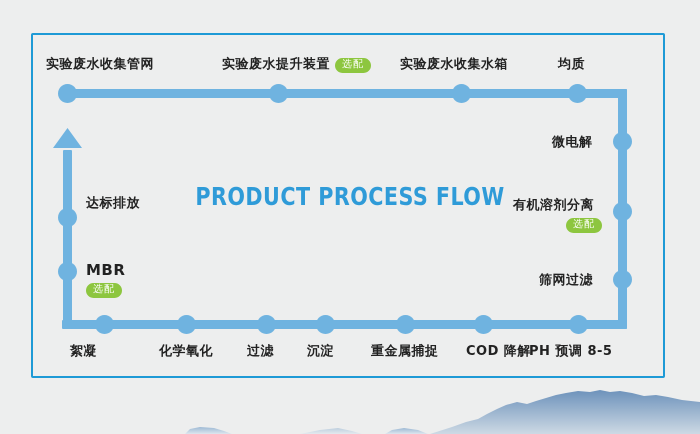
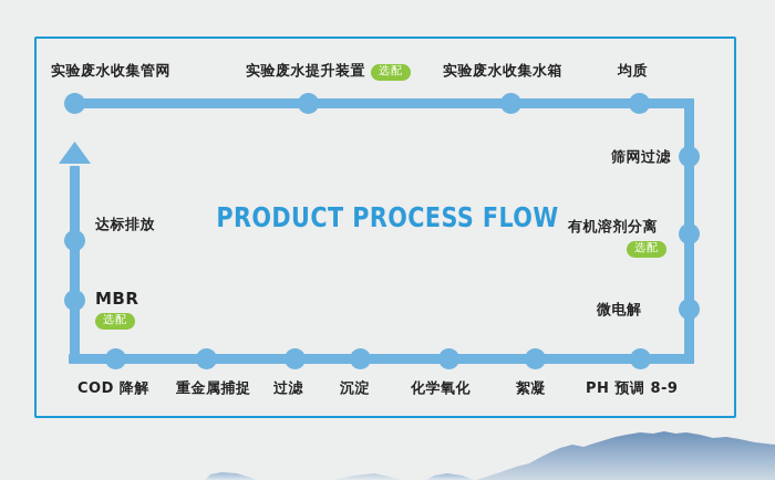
  PRODUCT PROCESS FLOW
  实验废水收集管网
  实验废水提升装置
  选配
  实验废水收集水箱
  均质
- 微电解
+ 筛网过滤
  有机溶剂分离
  选配
- 筛网过滤
+ 微电解
- 絮凝
+ COD 降解
- 化学氧化
+ 重金属捕捉
  过滤
  沉淀
- 重金属捕捉
+ 化学氧化
- COD 降解
+ 絮凝
- PH 预调 8-5
+ PH 预调 8-9
  达标排放
  MBR
  选配
